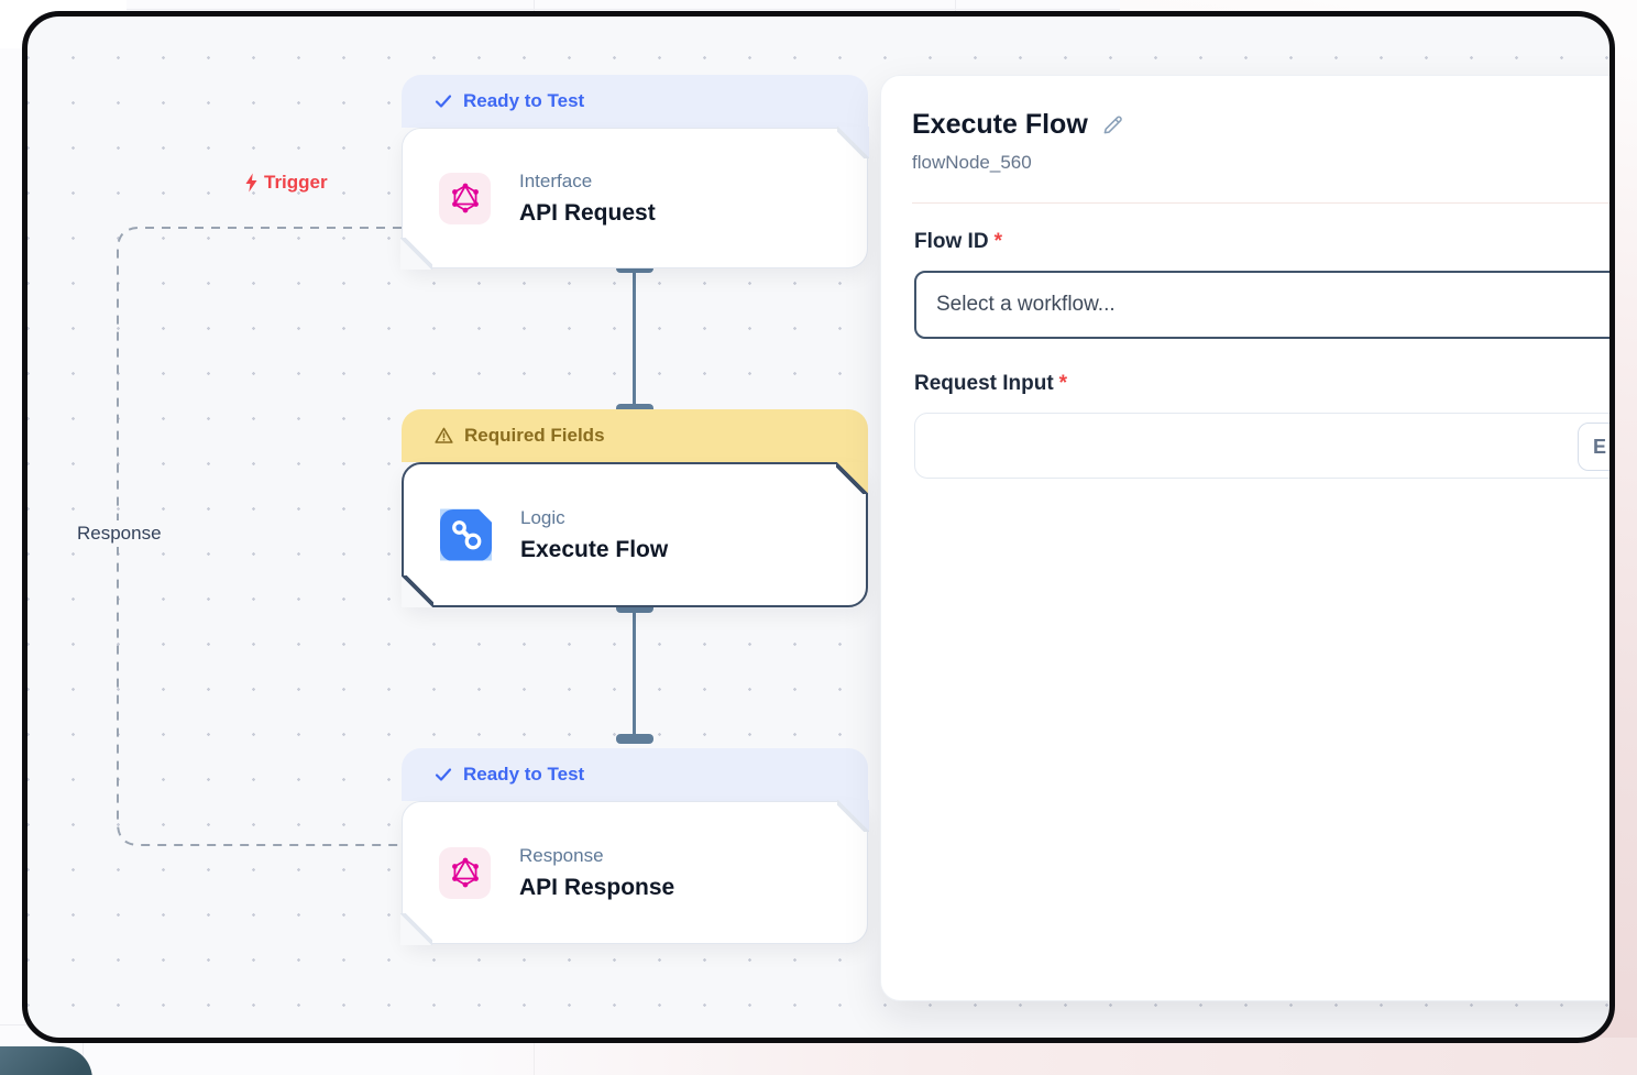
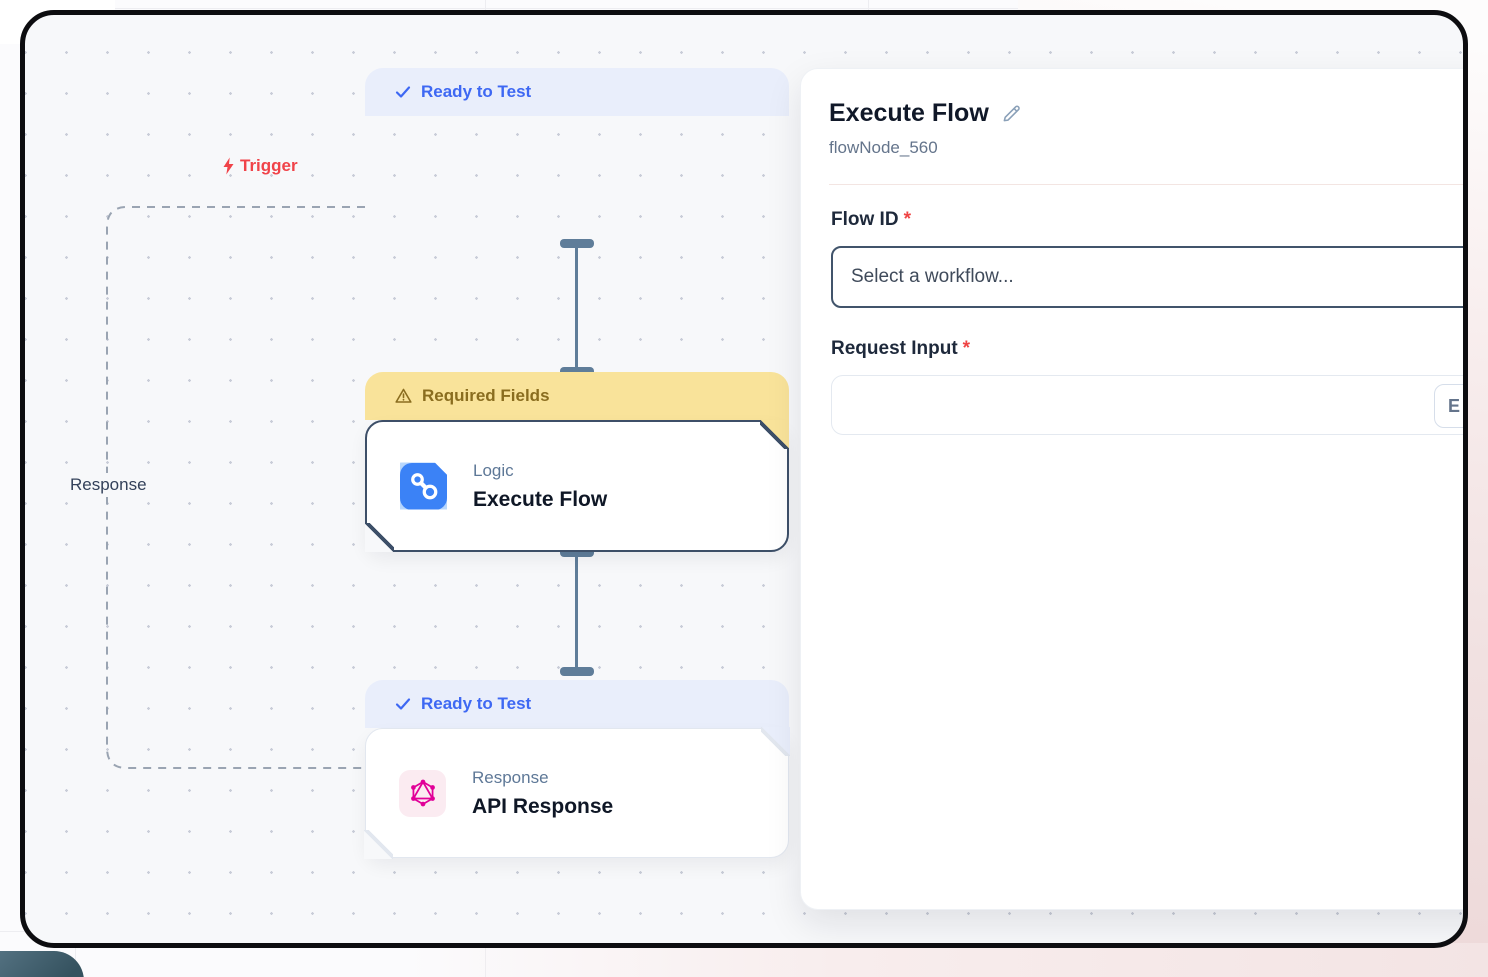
  Trigger
  Response
  Ready to Test
- Interface
- API Request
  Required Fields
  Logic
  Execute Flow
  Ready to Test
  Response
  API Response
  Execute Flow
  flowNode_560
  Flow ID *
  Select a workflow...
  Request Input *
  E
